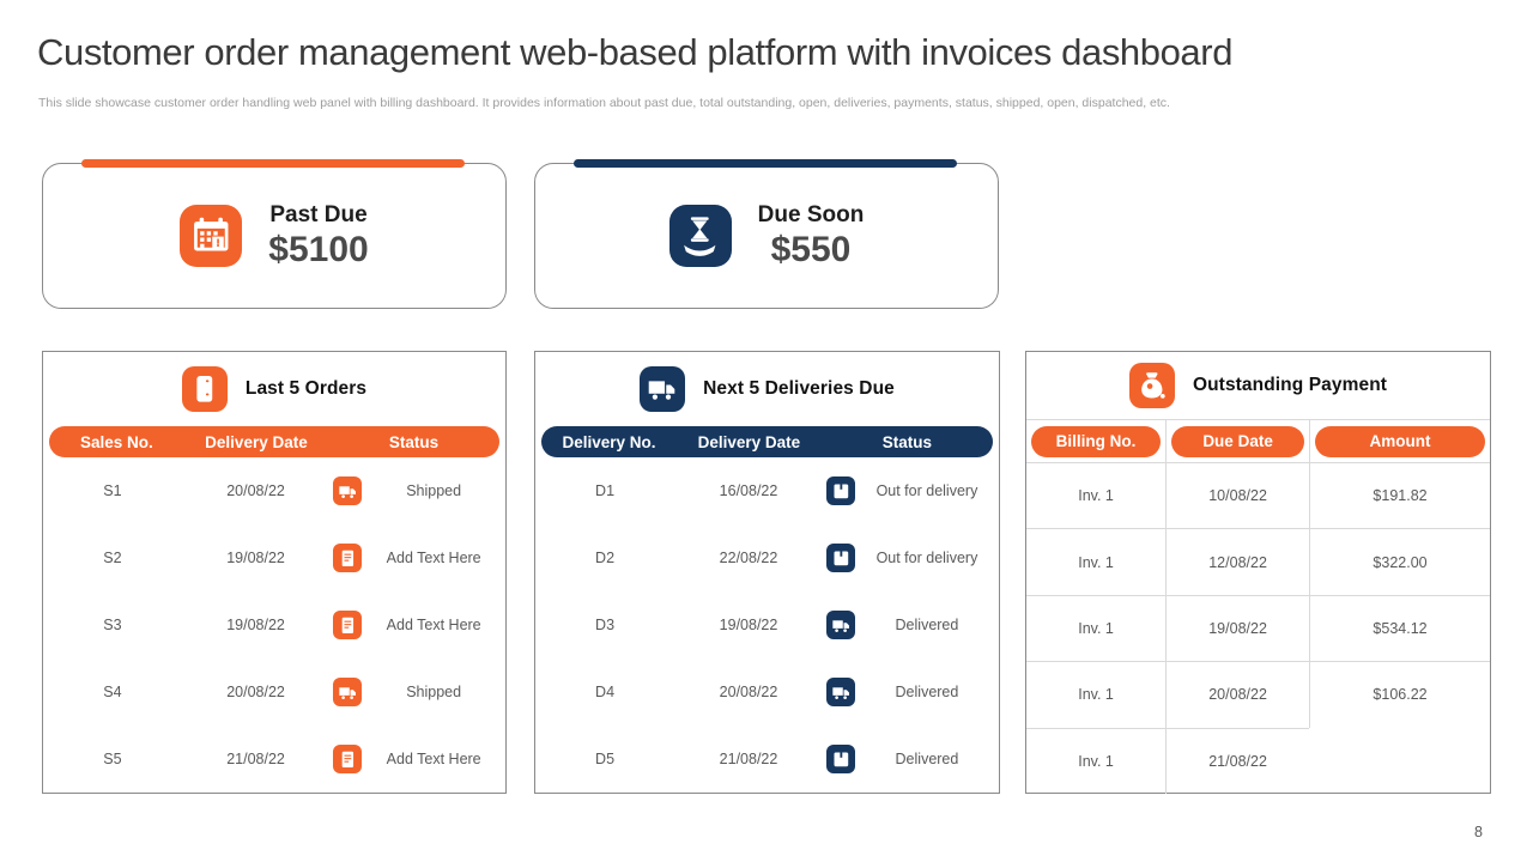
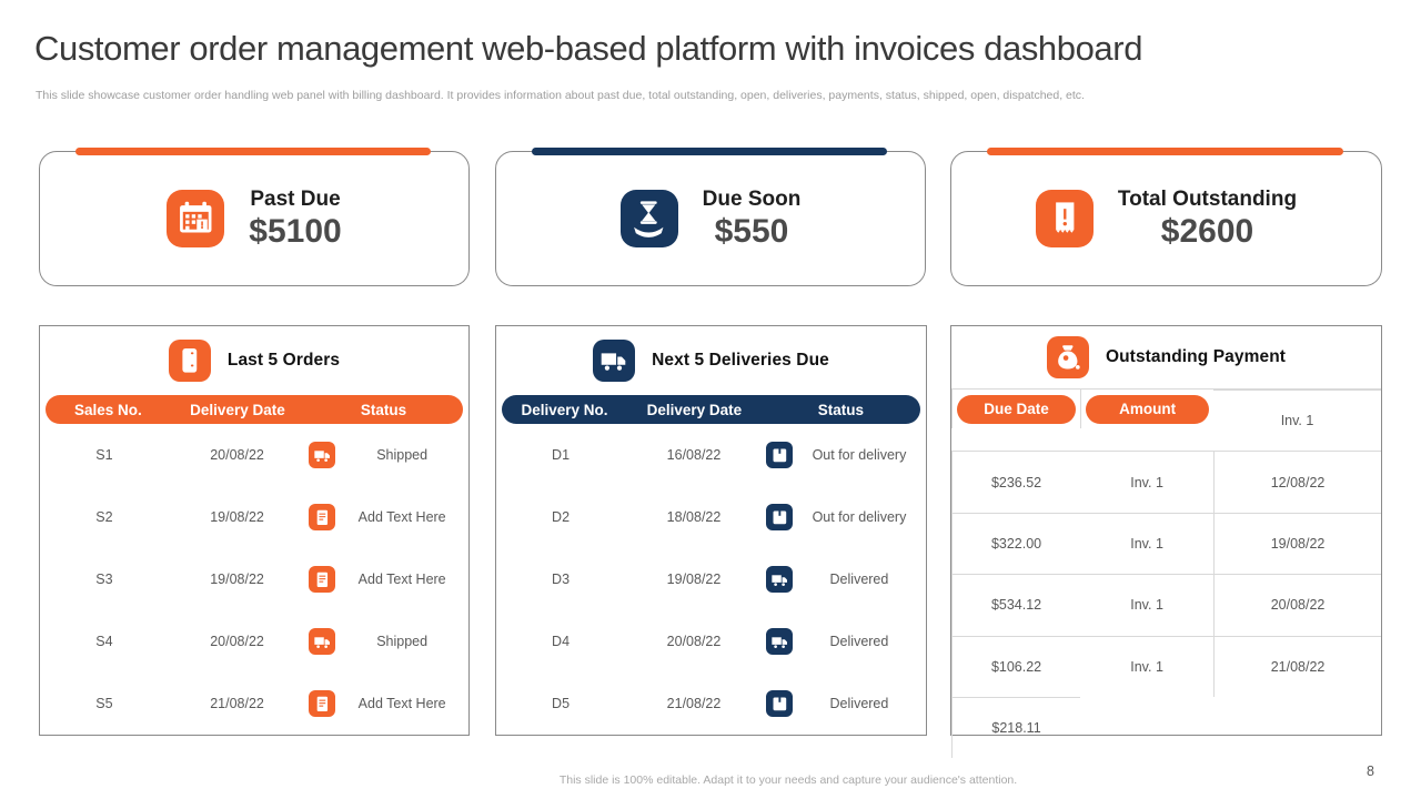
  Customer order management web-based platform with invoices dashboard
  This slide showcase customer order handling web panel with billing dashboard. It provides information about past due, total outstanding, open, deliveries, payments, status, shipped, open, dispatched, etc.
  Past Due
  $5100
  Due Soon
  $550
+ Total Outstanding
+ $2600
  Last 5 Orders
  Sales No.
  Delivery Date
  Status
  S1
  20/08/22
  Shipped
  S2
  19/08/22
  Add Text Here
  S3
  19/08/22
  Add Text Here
  S4
  20/08/22
  Shipped
  S5
  21/08/22
  Add Text Here
  Next 5 Deliveries Due
  Delivery No.
  Delivery Date
  Status
  D1
  16/08/22
  Out for delivery
  D2
- 22/08/22
+ 18/08/22
  Out for delivery
  D3
  19/08/22
  Delivered
  D4
  20/08/22
  Delivered
  D5
  21/08/22
  Delivered
  Outstanding Payment
- Billing No.
  Due Date
  Amount
  Inv. 1
- 10/08/22
- $191.82
+ $236.52
  Inv. 1
  12/08/22
  $322.00
  Inv. 1
  19/08/22
  $534.12
  Inv. 1
  20/08/22
  $106.22
  Inv. 1
  21/08/22
+ $218.11
+ This slide is 100% editable. Adapt it to your needs and capture your audience's attention.
  8
